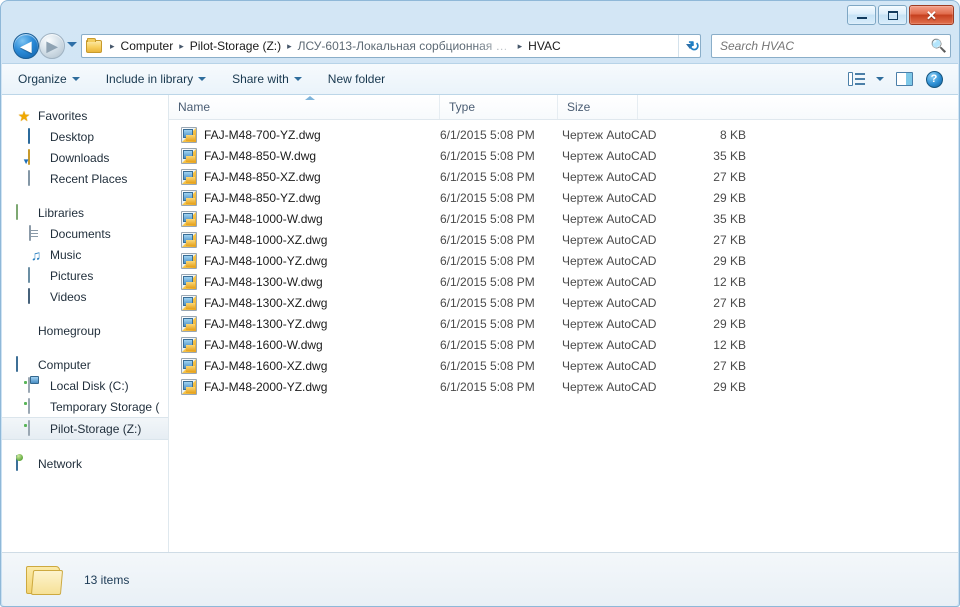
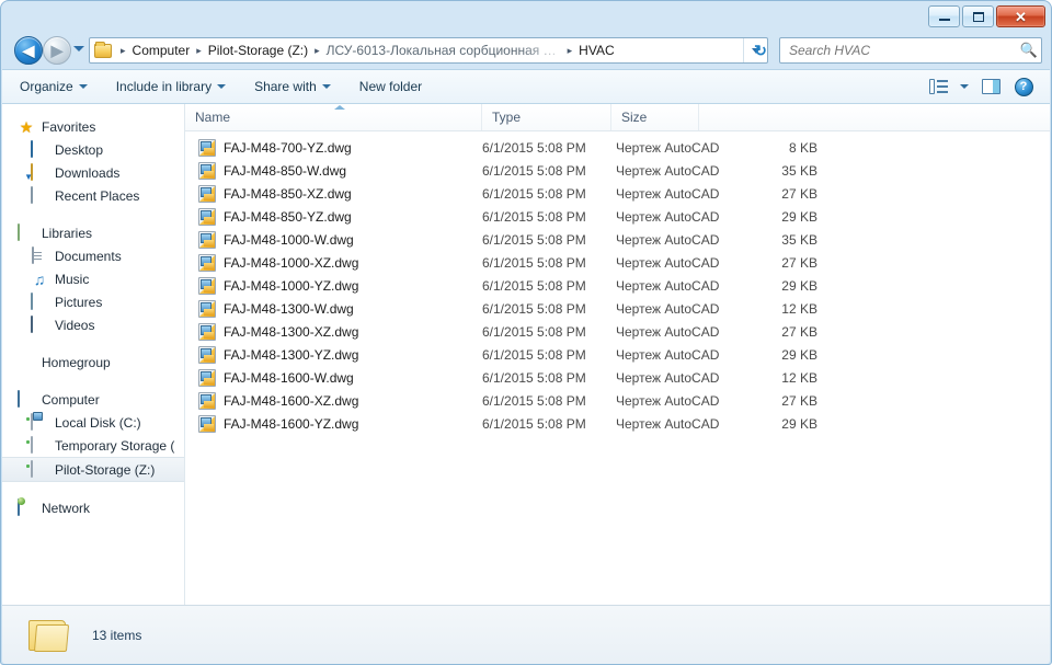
  ✕
  ◀
  ▶
  ▸
  Computer
  ▸
  Pilot-Storage (Z:)
  ▸
  ЛСУ-6013-Локальная сорбционная уст
  ▸
  HVAC
  ↻
  Search HVAC
  🔍
  Organize
  Include in library
  Share with
  New folder
  ?
  ★
  Favorites
  Desktop
  Downloads
  Recent Places
  Libraries
  Documents
  ♫
  Music
  Pictures
  Videos
  Homegroup
  Computer
  Local Disk (C:)
  Temporary Storage (
  Pilot-Storage (Z:)
  Network
  Name
  Type
  Size
  FAJ-M48-700-YZ.dwg
  6/1/2015 5:08 PM
  Чертеж AutoCAD
  8 KB
  FAJ-M48-850-W.dwg
  6/1/2015 5:08 PM
  Чертеж AutoCAD
  35 KB
  FAJ-M48-850-XZ.dwg
  6/1/2015 5:08 PM
  Чертеж AutoCAD
  27 KB
  FAJ-M48-850-YZ.dwg
  6/1/2015 5:08 PM
  Чертеж AutoCAD
  29 KB
  FAJ-M48-1000-W.dwg
  6/1/2015 5:08 PM
  Чертеж AutoCAD
  35 KB
  FAJ-M48-1000-XZ.dwg
  6/1/2015 5:08 PM
  Чертеж AutoCAD
  27 KB
  FAJ-M48-1000-YZ.dwg
  6/1/2015 5:08 PM
  Чертеж AutoCAD
  29 KB
  FAJ-M48-1300-W.dwg
  6/1/2015 5:08 PM
  Чертеж AutoCAD
  12 KB
  FAJ-M48-1300-XZ.dwg
  6/1/2015 5:08 PM
  Чертеж AutoCAD
  27 KB
  FAJ-M48-1300-YZ.dwg
  6/1/2015 5:08 PM
  Чертеж AutoCAD
  29 KB
  FAJ-M48-1600-W.dwg
  6/1/2015 5:08 PM
  Чертеж AutoCAD
  12 KB
  FAJ-M48-1600-XZ.dwg
  6/1/2015 5:08 PM
  Чертеж AutoCAD
  27 KB
- FAJ-M48-2000-YZ.dwg
+ FAJ-M48-1600-YZ.dwg
  6/1/2015 5:08 PM
  Чертеж AutoCAD
  29 KB
  13 items
